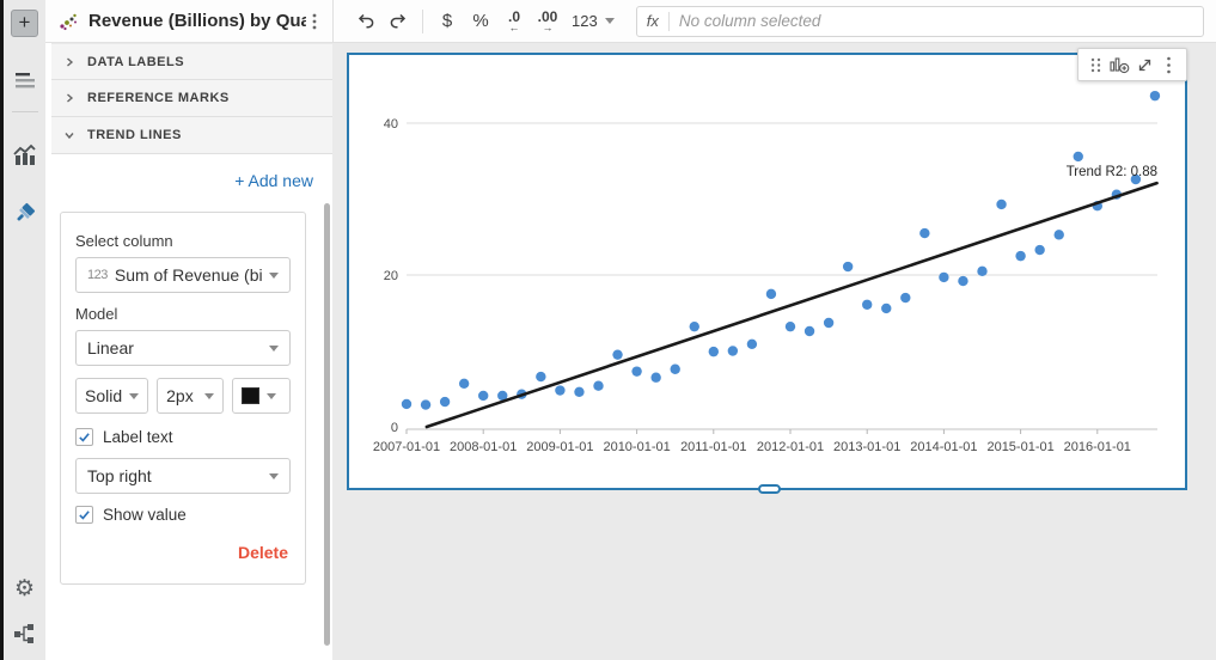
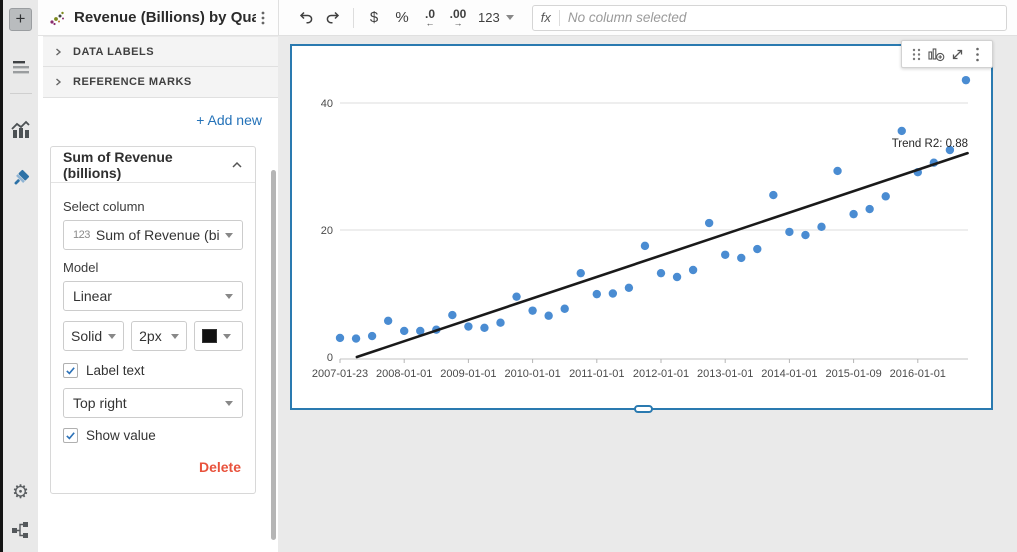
  +
  ⚙
  Revenue (Billions) by Qua
  DATA LABELS
  REFERENCE MARKS
- TREND LINES
  + Add new
+ Sum of Revenue (billions)
  Select column
  123
  Sum of Revenue (bi
  Model
  Linear
  Solid
  2px
  Label text
  Top right
  Show value
  Delete
  $
  %
  .0
  ←
  .00
  →
  123
  fx
  No column selected
  0
  20
  40
- 2007-01-01
+ 2007-01-23
  2008-01-01
  2009-01-01
  2010-01-01
  2011-01-01
  2012-01-01
  2013-01-01
  2014-01-01
- 2015-01-01
+ 2015-01-09
  2016-01-01
  Trend R2: 0.88
